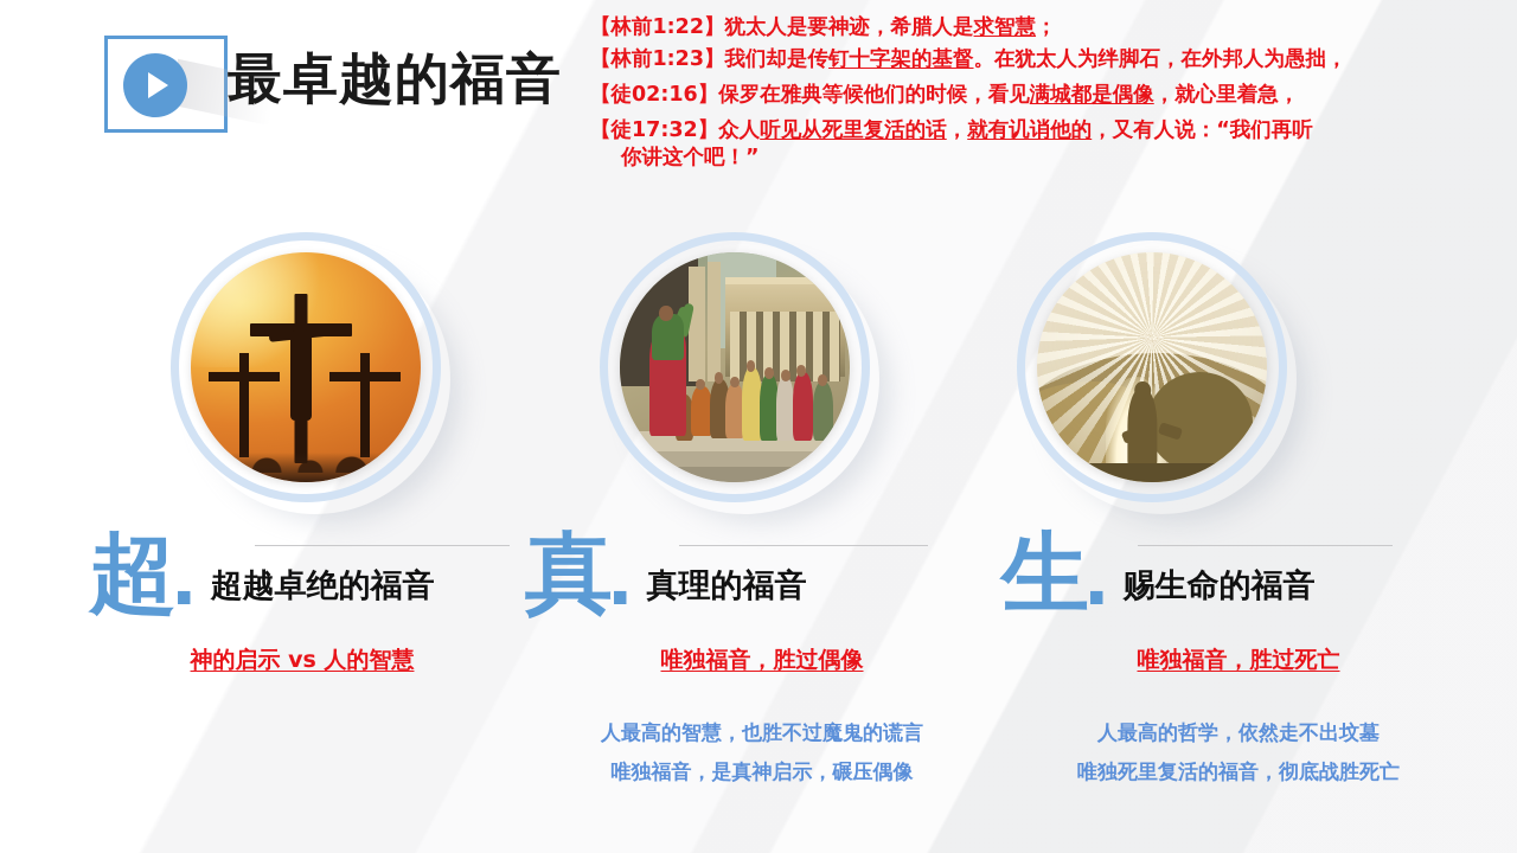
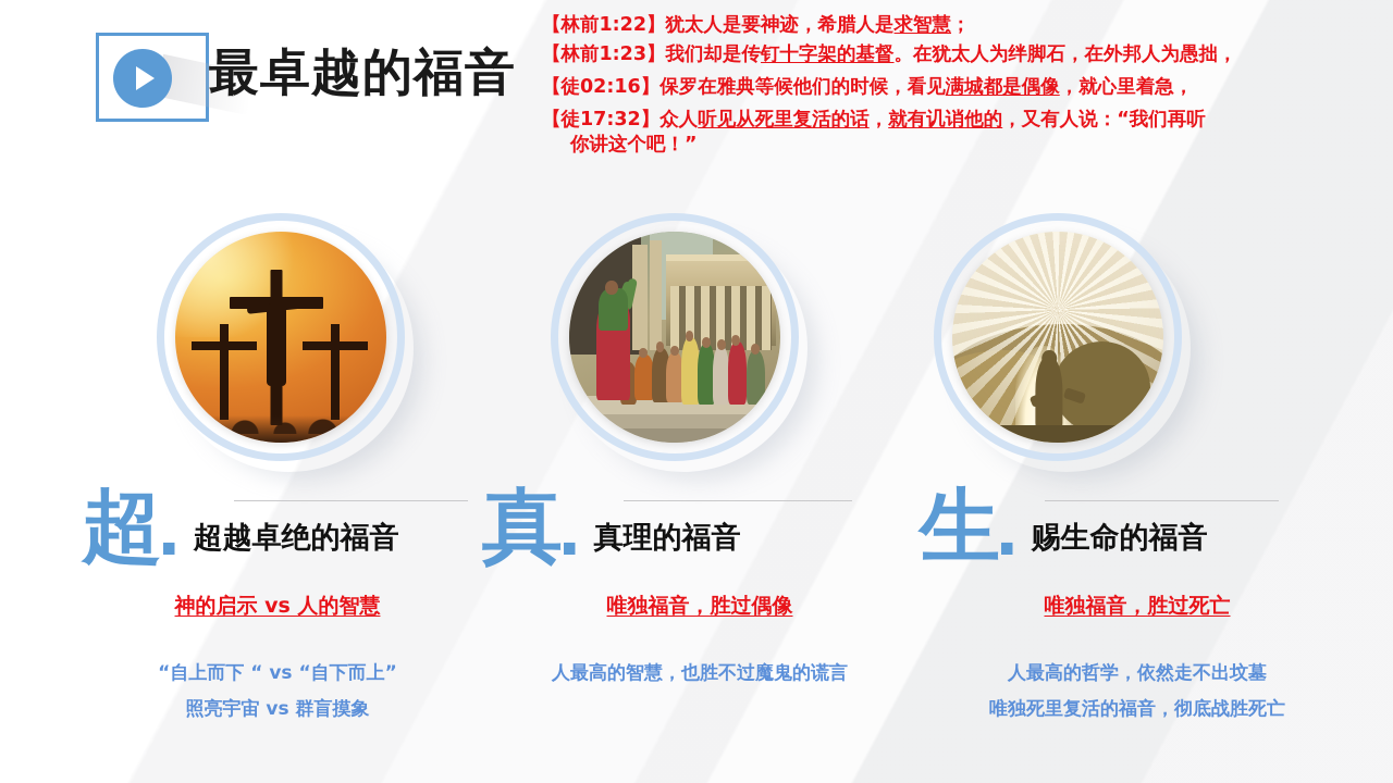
  最卓越的福音
  【林前1:22】犹太人是要神迹，希腊人是求智慧；
  【林前1:23】我们却是传钉十字架的基督。在犹太人为绊脚石，在外邦人为愚拙，
  【徒02:16】保罗在雅典等候他们的时候，看见满城都是偶像，就心里着急，
  【徒17:32】众人听见从死里复活的话，就有讥诮他的，又有人说：“我们再听
  你讲这个吧！”
  超
  .
  超越卓绝的福音
  神的启示 vs 人的智慧
+ “自上而下 “ vs “自下而上”
+ 照亮宇宙 vs 群盲摸象
  真
  .
  真理的福音
  唯独福音，胜过偶像
  人最高的智慧，也胜不过魔鬼的谎言
- 唯独福音，是真神启示，碾压偶像
  生
  .
  赐生命的福音
  唯独福音，胜过死亡
  人最高的哲学，依然走不出坟墓
  唯独死里复活的福音，彻底战胜死亡
